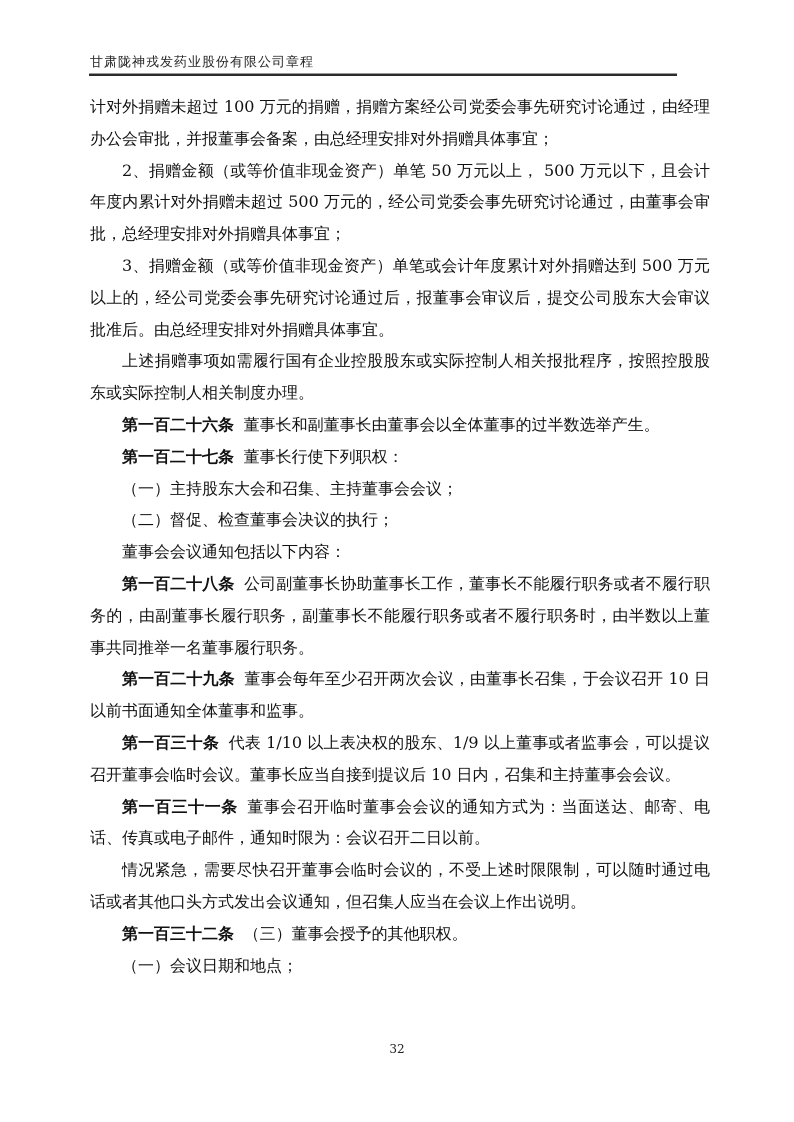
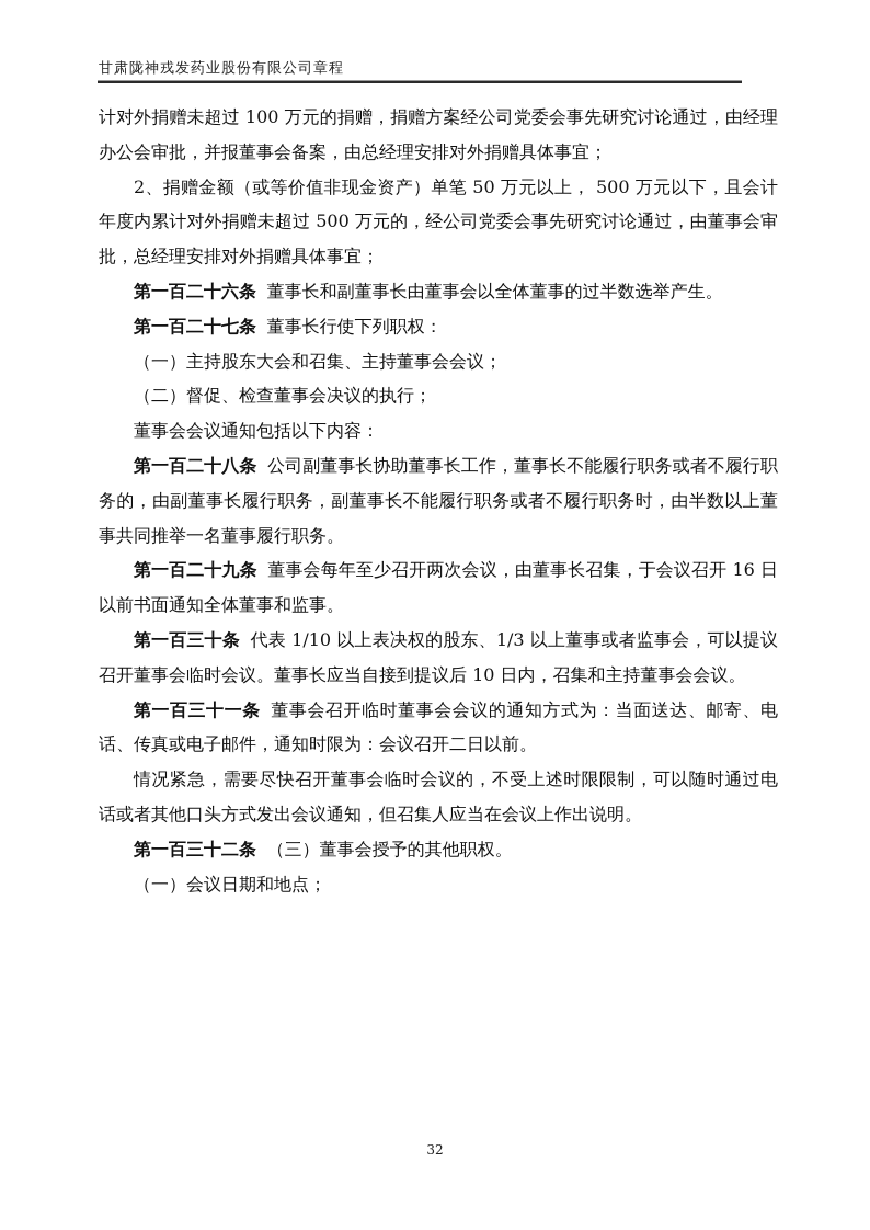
  甘肃陇神戎发药业股份有限公司章程
  计对外捐赠未超过 100 万元的捐赠，捐赠方案经公司党委会事先研究讨论通过，由经理办公会审批，并报董事会备案，由总经理安排对外捐赠具体事宜；
  2、捐赠金额（或等价值非现金资产）单笔 50 万元以上， 500 万元以下，且会计年度内累计对外捐赠未超过 500 万元的，经公司党委会事先研究讨论通过，由董事会审批，总经理安排对外捐赠具体事宜；
- 3、捐赠金额（或等价值非现金资产）单笔或会计年度累计对外捐赠达到 500 万元以上的，经公司党委会事先研究讨论通过后，报董事会审议后，提交公司股东大会审议批准后。由总经理安排对外捐赠具体事宜。
- 上述捐赠事项如需履行国有企业控股股东或实际控制人相关报批程序，按照控股股东或实际控制人相关制度办理。
  第一百二十六条 董事长和副董事长由董事会以全体董事的过半数选举产生。
  第一百二十七条 董事长行使下列职权：
  （一）主持股东大会和召集、主持董事会会议；
  （二）督促、检查董事会决议的执行；
  董事会会议通知包括以下内容：
  第一百二十八条 公司副董事长协助董事长工作，董事长不能履行职务或者不履行职务的，由副董事长履行职务，副董事长不能履行职务或者不履行职务时，由半数以上董事共同推举一名董事履行职务。
- 第一百二十九条 董事会每年至少召开两次会议，由董事长召集，于会议召开 10 日以前书面通知全体董事和监事。
+ 第一百二十九条 董事会每年至少召开两次会议，由董事长召集，于会议召开 16 日以前书面通知全体董事和监事。
- 第一百三十条 代表 1/10 以上表决权的股东、1/9 以上董事或者监事会，可以提议召开董事会临时会议。董事长应当自接到提议后 10 日内，召集和主持董事会会议。
+ 第一百三十条 代表 1/10 以上表决权的股东、1/3 以上董事或者监事会，可以提议召开董事会临时会议。董事长应当自接到提议后 10 日内，召集和主持董事会会议。
  第一百三十一条 董事会召开临时董事会会议的通知方式为：当面送达、邮寄、电话、传真或电子邮件，通知时限为：会议召开二日以前。
  情况紧急，需要尽快召开董事会临时会议的，不受上述时限限制，可以随时通过电话或者其他口头方式发出会议通知，但召集人应当在会议上作出说明。
  第一百三十二条 （三）董事会授予的其他职权。
  （一）会议日期和地点；
  32
